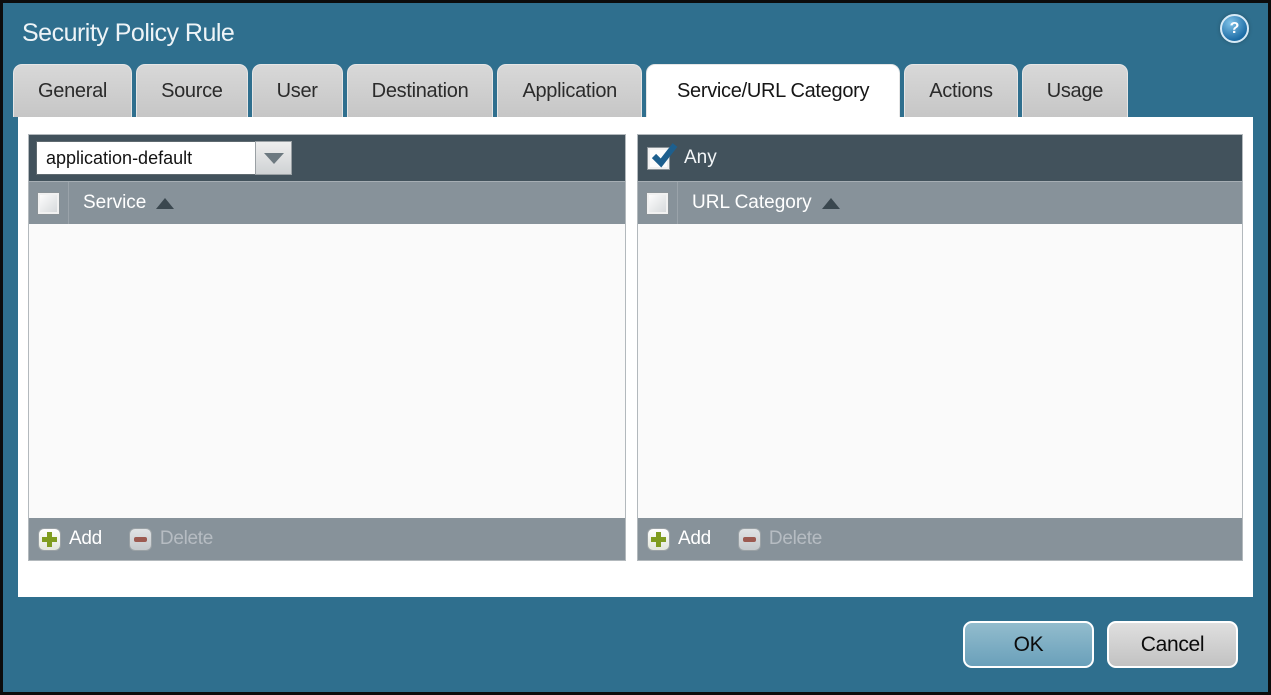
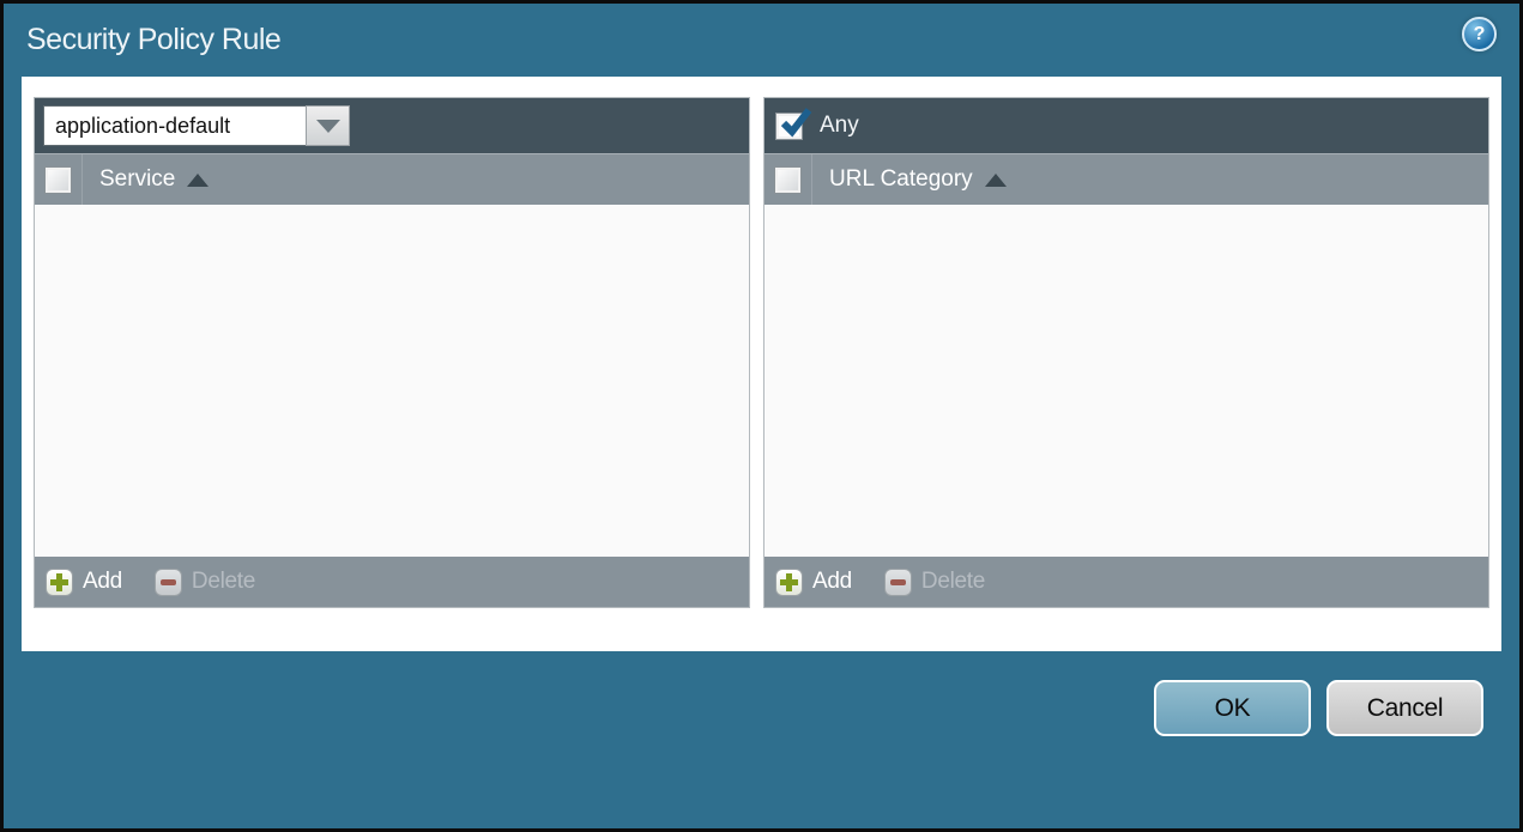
  Security Policy Rule
  ?
- General
- Source
- User
- Destination
- Application
- Service/URL Category
- Actions
- Usage
  application-default
  Service
  Add
  Delete
  Any
  URL Category
  Add
  Delete
  OK
  Cancel
